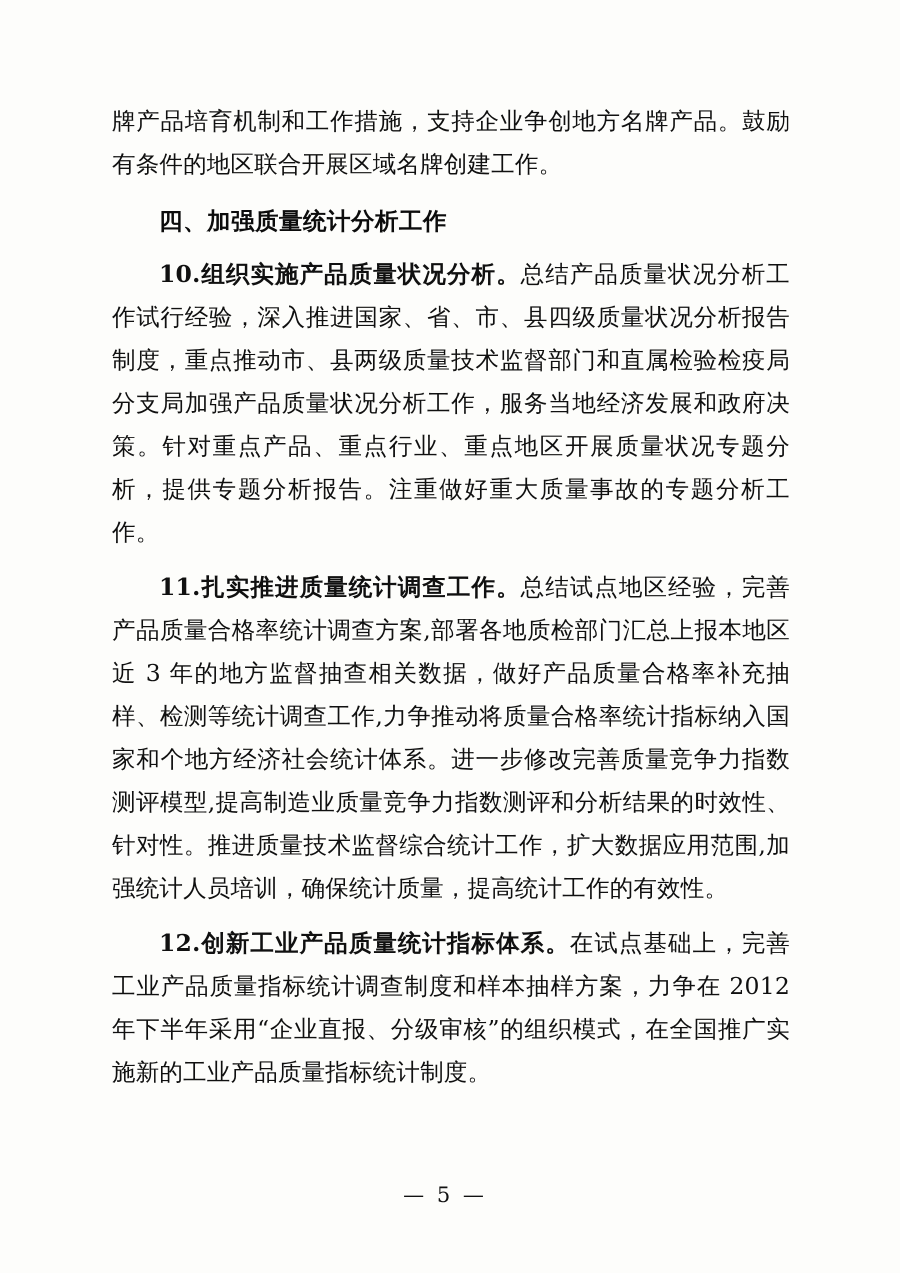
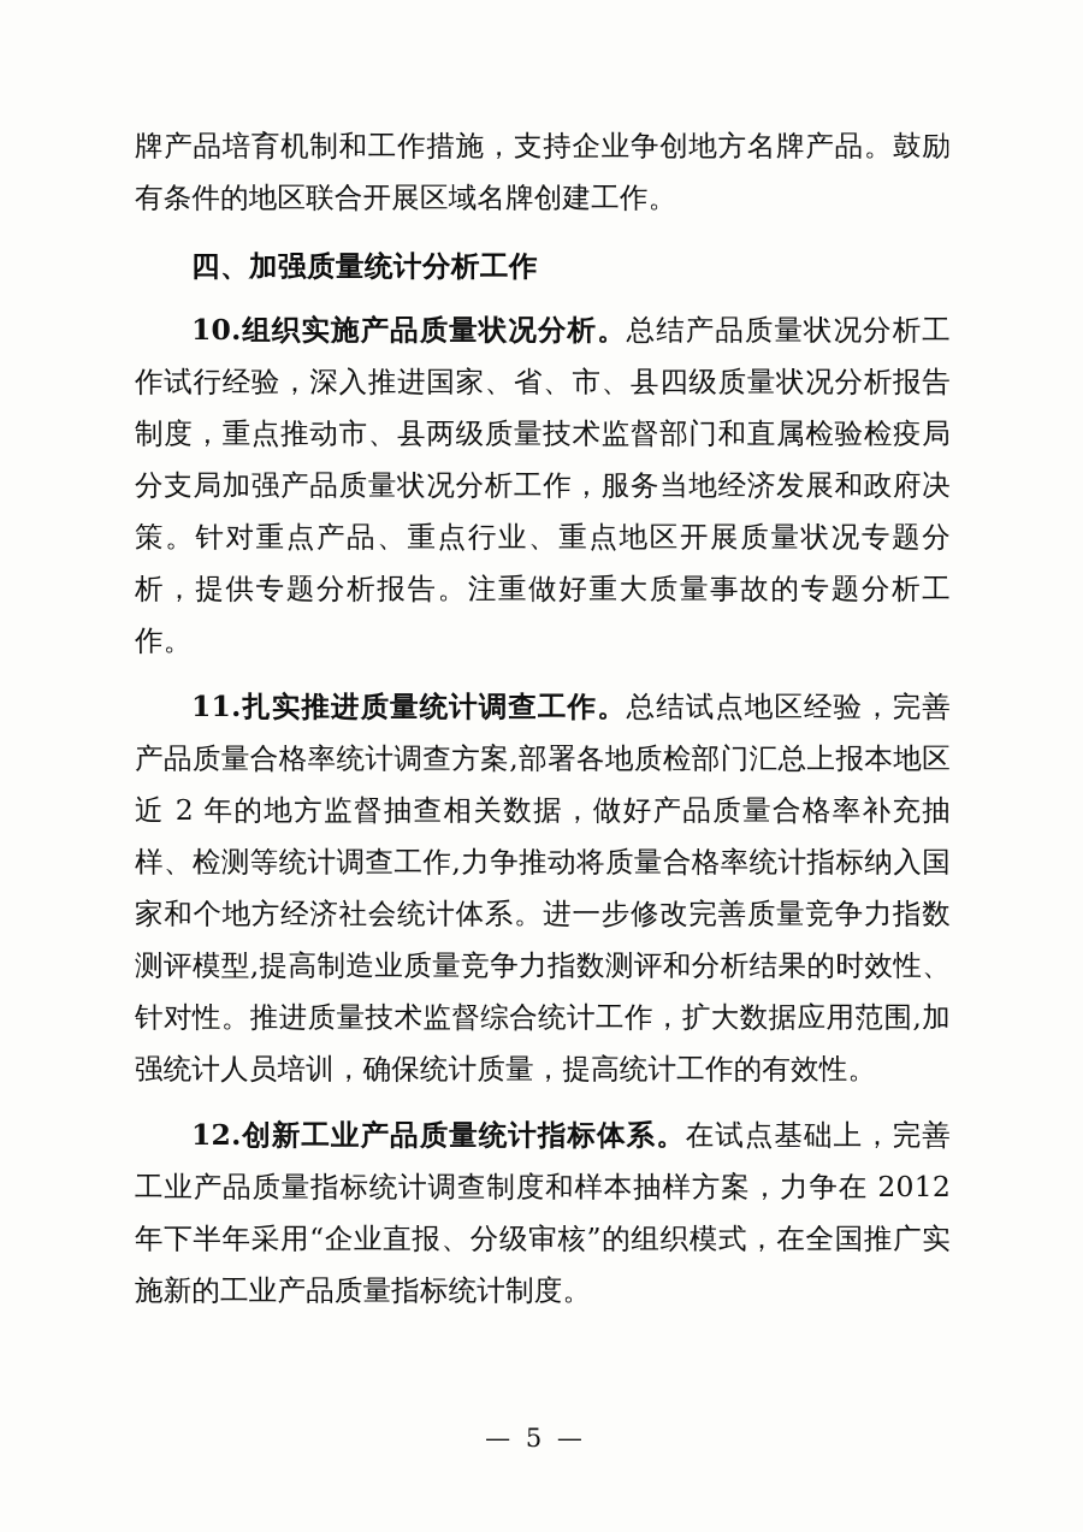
  牌产品培育机制和工作措施，支持企业争创地方名牌产品。鼓励有条件的地区联合开展区域名牌创建工作。
  四、加强质量统计分析工作
  10.组织实施产品质量状况分析。总结产品质量状况分析工作试行经验，深入推进国家、省、市、县四级质量状况分析报告制度，重点推动市、县两级质量技术监督部门和直属检验检疫局分支局加强产品质量状况分析工作，服务当地经济发展和政府决策。针对重点产品、重点行业、重点地区开展质量状况专题分析，提供专题分析报告。注重做好重大质量事故的专题分析工作。
- 11.扎实推进质量统计调查工作。总结试点地区经验，完善产品质量合格率统计调查方案,部署各地质检部门汇总上报本地区近 3 年的地方监督抽查相关数据，做好产品质量合格率补充抽样、检测等统计调查工作,力争推动将质量合格率统计指标纳入国家和个地方经济社会统计体系。进一步修改完善质量竞争力指数测评模型,提高制造业质量竞争力指数测评和分析结果的时效性、针对性。推进质量技术监督综合统计工作，扩大数据应用范围,加强统计人员培训，确保统计质量，提高统计工作的有效性。
+ 11.扎实推进质量统计调查工作。总结试点地区经验，完善产品质量合格率统计调查方案,部署各地质检部门汇总上报本地区近 2 年的地方监督抽查相关数据，做好产品质量合格率补充抽样、检测等统计调查工作,力争推动将质量合格率统计指标纳入国家和个地方经济社会统计体系。进一步修改完善质量竞争力指数测评模型,提高制造业质量竞争力指数测评和分析结果的时效性、针对性。推进质量技术监督综合统计工作，扩大数据应用范围,加强统计人员培训，确保统计质量，提高统计工作的有效性。
  12.创新工业产品质量统计指标体系。在试点基础上，完善工业产品质量指标统计调查制度和样本抽样方案，力争在 2012 年下半年采用“企业直报、分级审核”的组织模式，在全国推广实施新的工业产品质量指标统计制度。
  — 5 —
